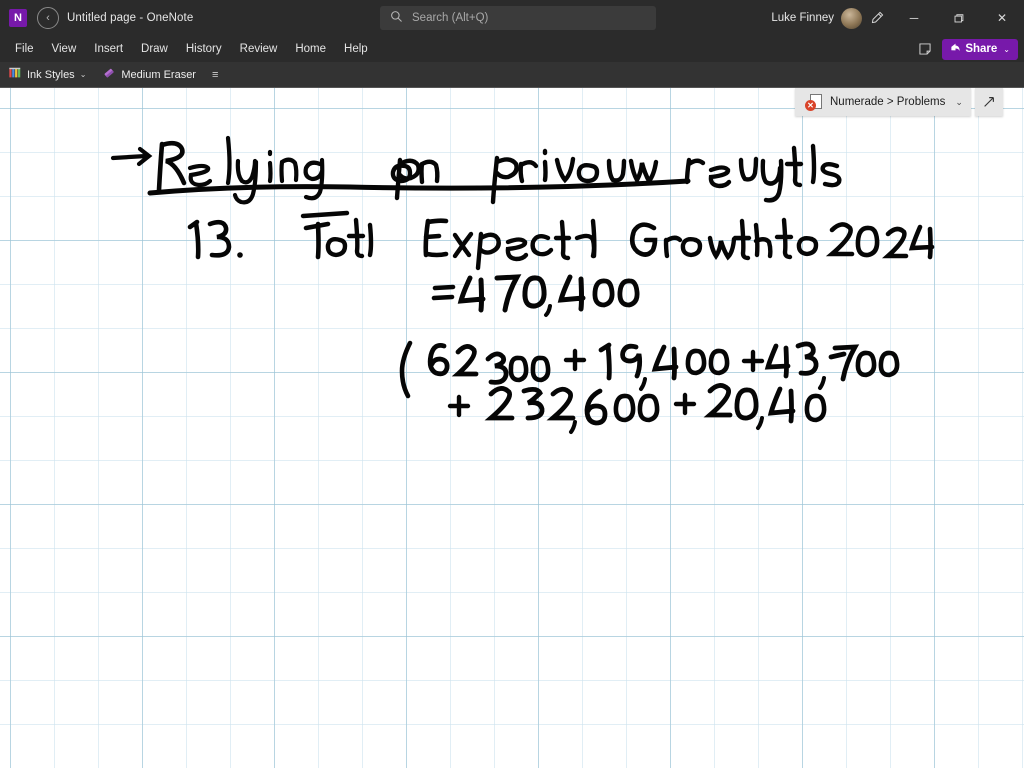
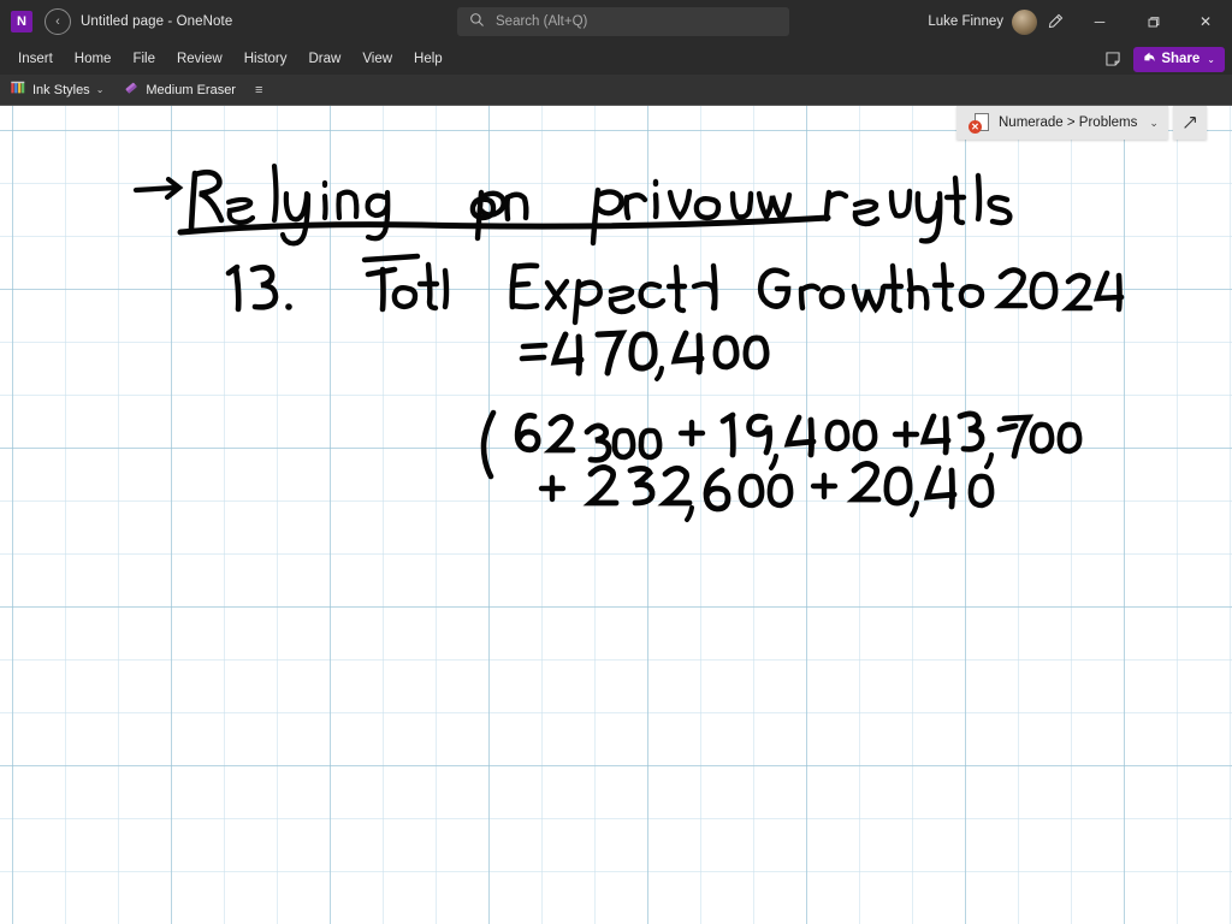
  N
  ‹
  Untitled page - OneNote
  Search (Alt+Q)
  Luke Finney
  ─
  ✕
- File
+ Insert
- View
+ Home
- Insert
+ File
- Draw
+ Review
  History
- Review
+ Draw
- Home
+ View
  Help
  Share
  ⌄
  Ink Styles
  ⌄
  Medium Eraser
  ≡
  ✕
  Numerade > Problems
  ⌄
